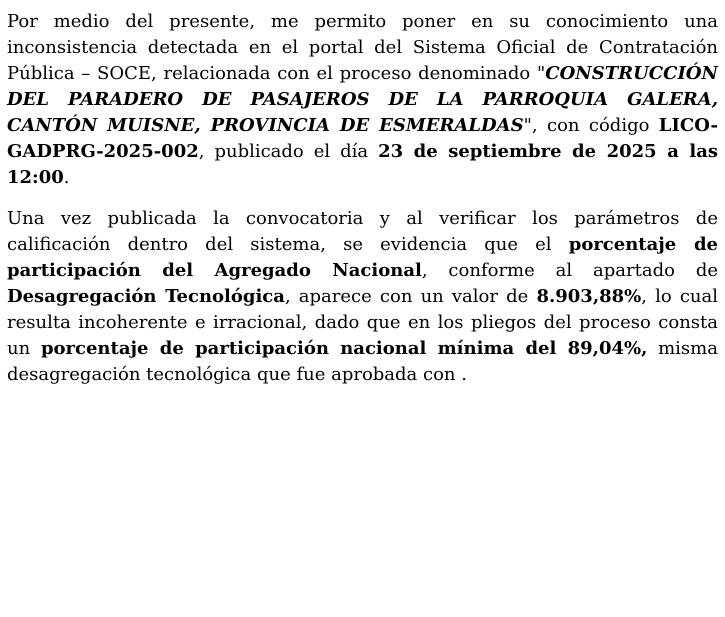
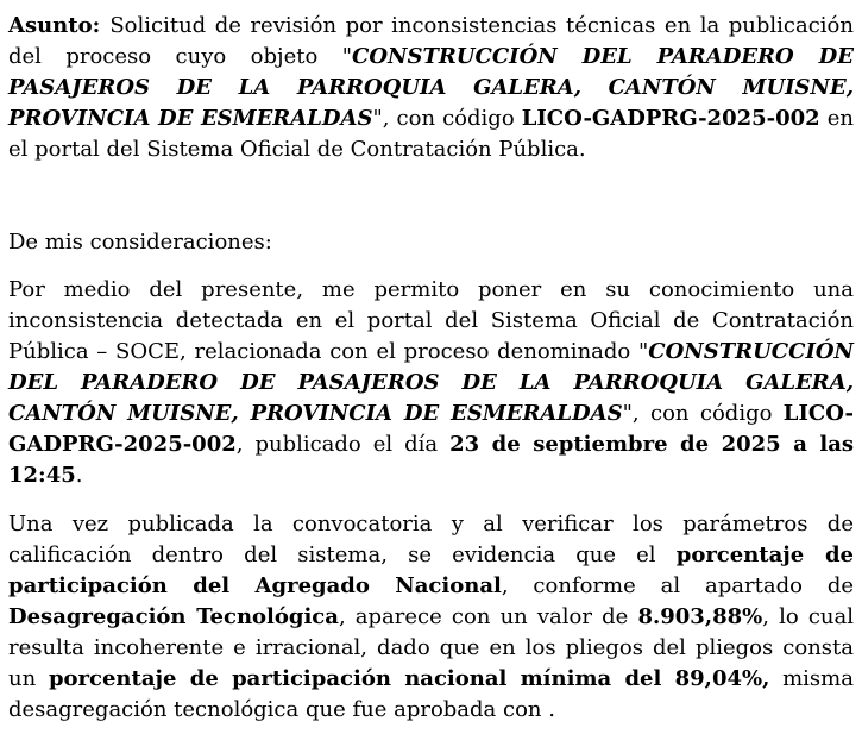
+ Asunto: Solicitud de revisión por inconsistencias técnicas en la publicación del proceso cuyo objeto "CONSTRUCCIÓN DEL PARADERO DE PASAJEROS DE LA PARROQUIA GALERA, CANTÓN MUISNE, PROVINCIA DE ESMERALDAS", con código LICO-GADPRG-2025-002 en el portal del Sistema Oficial de Contratación Pública.
+ De mis consideraciones:
- Por medio del presente, me permito poner en su conocimiento una inconsistencia detectada en el portal del Sistema Oficial de Contratación Pública – SOCE, relacionada con el proceso denominado "CONSTRUCCIÓN DEL PARADERO DE PASAJEROS DE LA PARROQUIA GALERA, CANTÓN MUISNE, PROVINCIA DE ESMERALDAS", con código LICO-GADPRG-2025-002, publicado el día 23 de septiembre de 2025 a las 12:00.
+ Por medio del presente, me permito poner en su conocimiento una inconsistencia detectada en el portal del Sistema Oficial de Contratación Pública – SOCE, relacionada con el proceso denominado "CONSTRUCCIÓN DEL PARADERO DE PASAJEROS DE LA PARROQUIA GALERA, CANTÓN MUISNE, PROVINCIA DE ESMERALDAS", con código LICO-GADPRG-2025-002, publicado el día 23 de septiembre de 2025 a las 12:45.
- Una vez publicada la convocatoria y al verificar los parámetros de calificación dentro del sistema, se evidencia que el porcentaje de participación del Agregado Nacional, conforme al apartado de Desagregación Tecnológica, aparece con un valor de 8.903,88%, lo cual resulta incoherente e irracional, dado que en los pliegos del proceso consta un porcentaje de participación nacional mínima del 89,04%, misma desagregación tecnológica que fue aprobada con .
+ Una vez publicada la convocatoria y al verificar los parámetros de calificación dentro del sistema, se evidencia que el porcentaje de participación del Agregado Nacional, conforme al apartado de Desagregación Tecnológica, aparece con un valor de 8.903,88%, lo cual resulta incoherente e irracional, dado que en los pliegos del pliegos consta un porcentaje de participación nacional mínima del 89,04%, misma desagregación tecnológica que fue aprobada con .
